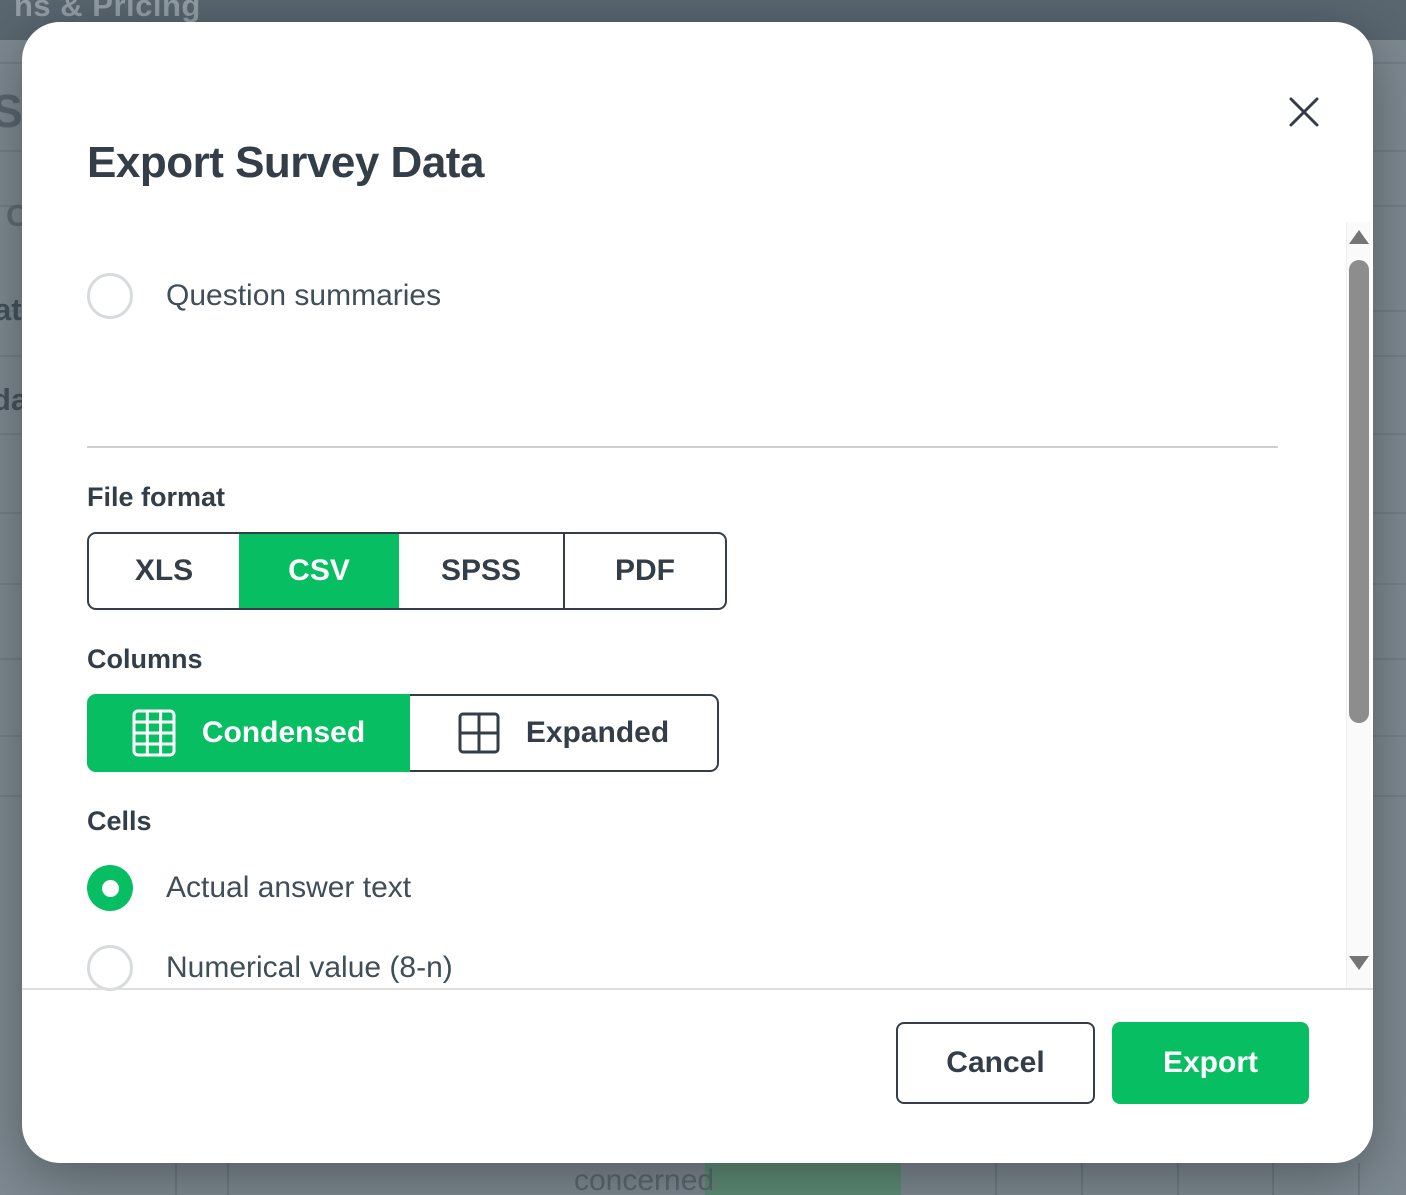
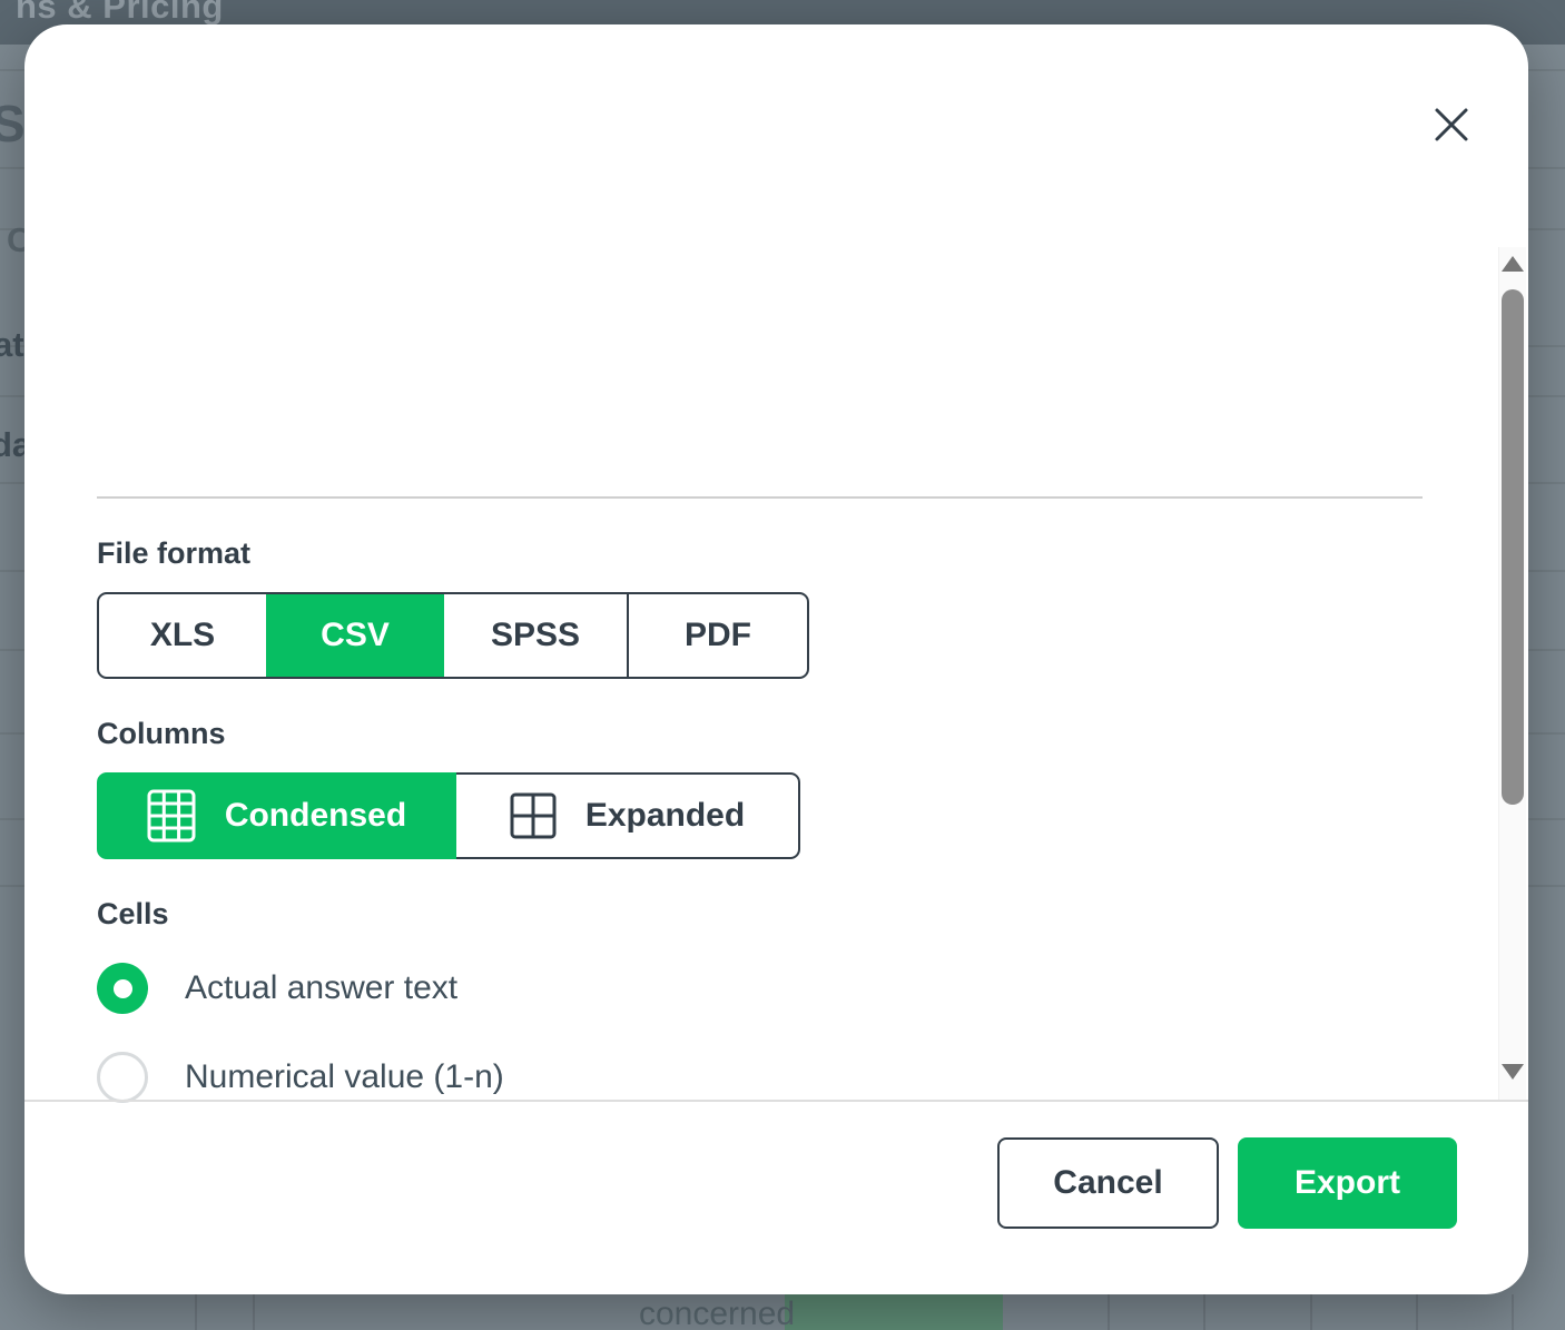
  ns & Pricing
  C
  at
  da
  concerned
- Export Survey Data
- Question summaries
  File format
  XLS
  CSV
  SPSS
  PDF
  Columns
  Condensed
  Expanded
  Cells
  Actual answer text
- Numerical value (8-n)
+ Numerical value (1-n)
  Cancel
  Export
